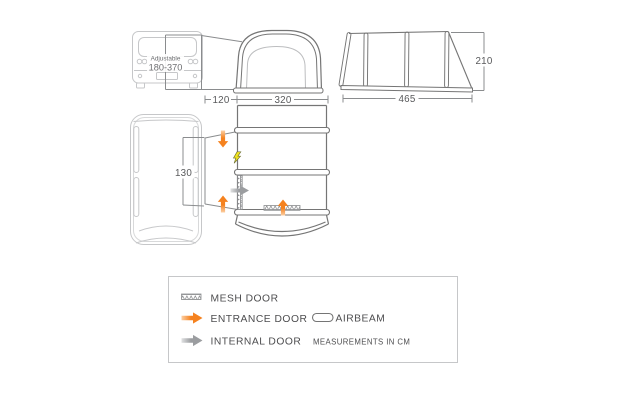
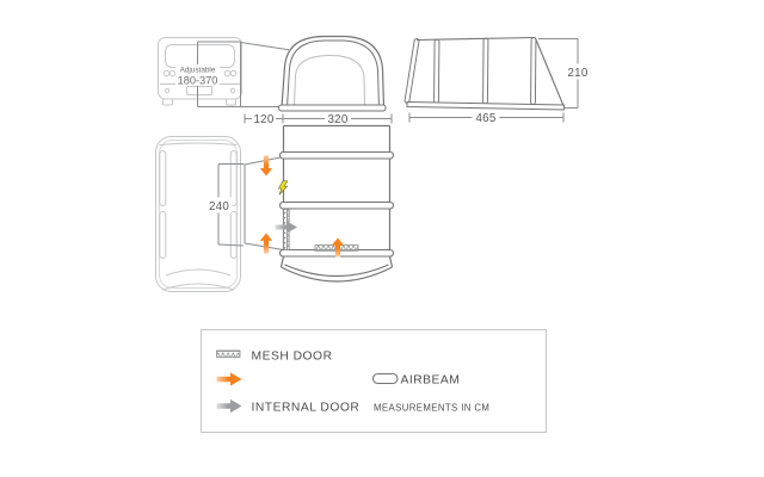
  180-370
  120
  320
  465
  210
- 130
+ 240
  MESH DOOR
- ENTRANCE DOOR
  INTERNAL DOOR
  AIRBEAM
  MEASUREMENTS IN CM
